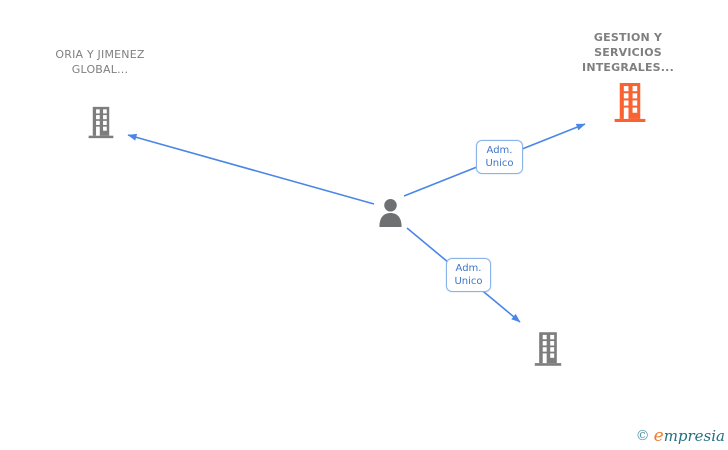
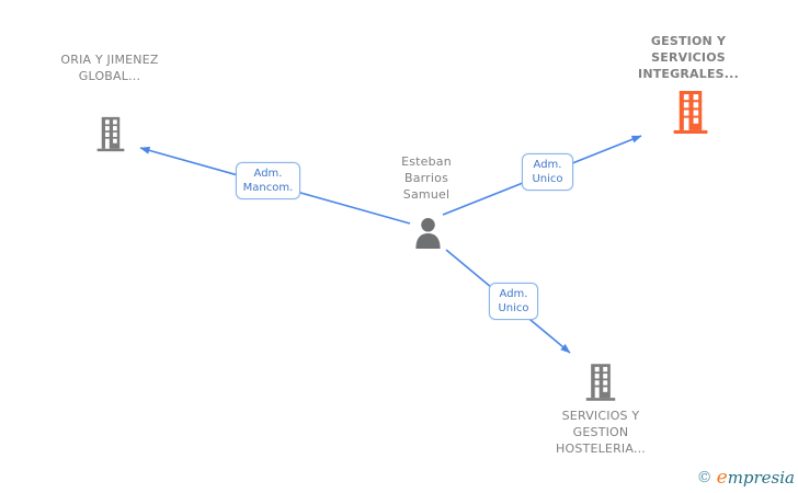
  ORIA Y JIMENEZ GLOBAL...
  GESTION Y SERVICIOS INTEGRALES...
+ SERVICIOS Y GESTION HOSTELERIA...
+ Esteban Barrios Samuel
+ Adm. Mancom.
  Adm. Unico
  Adm. Unico
  © empresia
